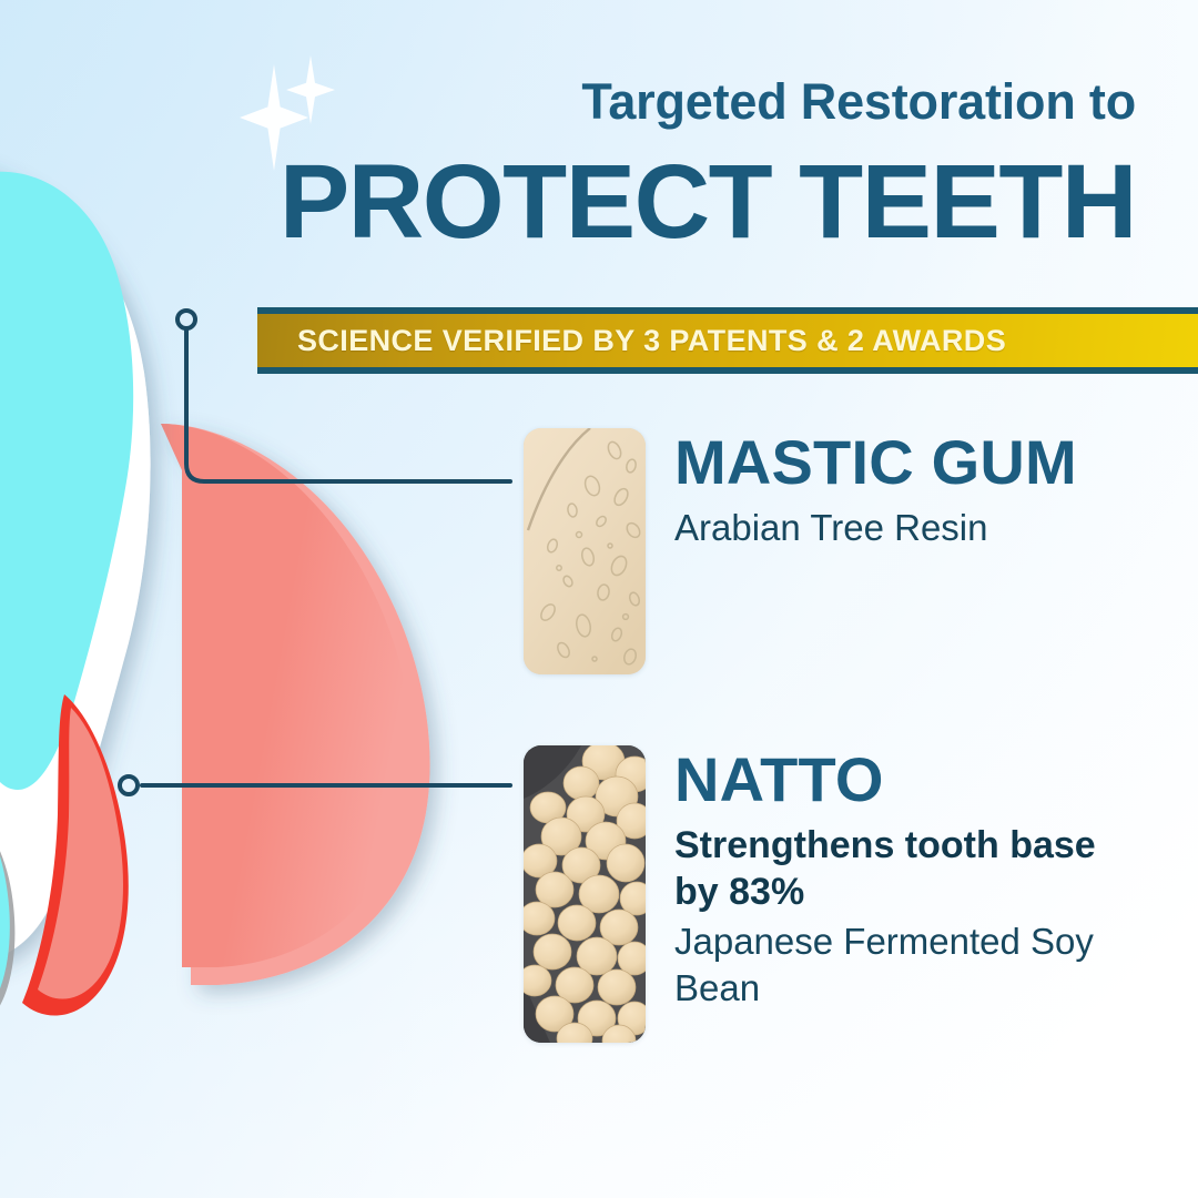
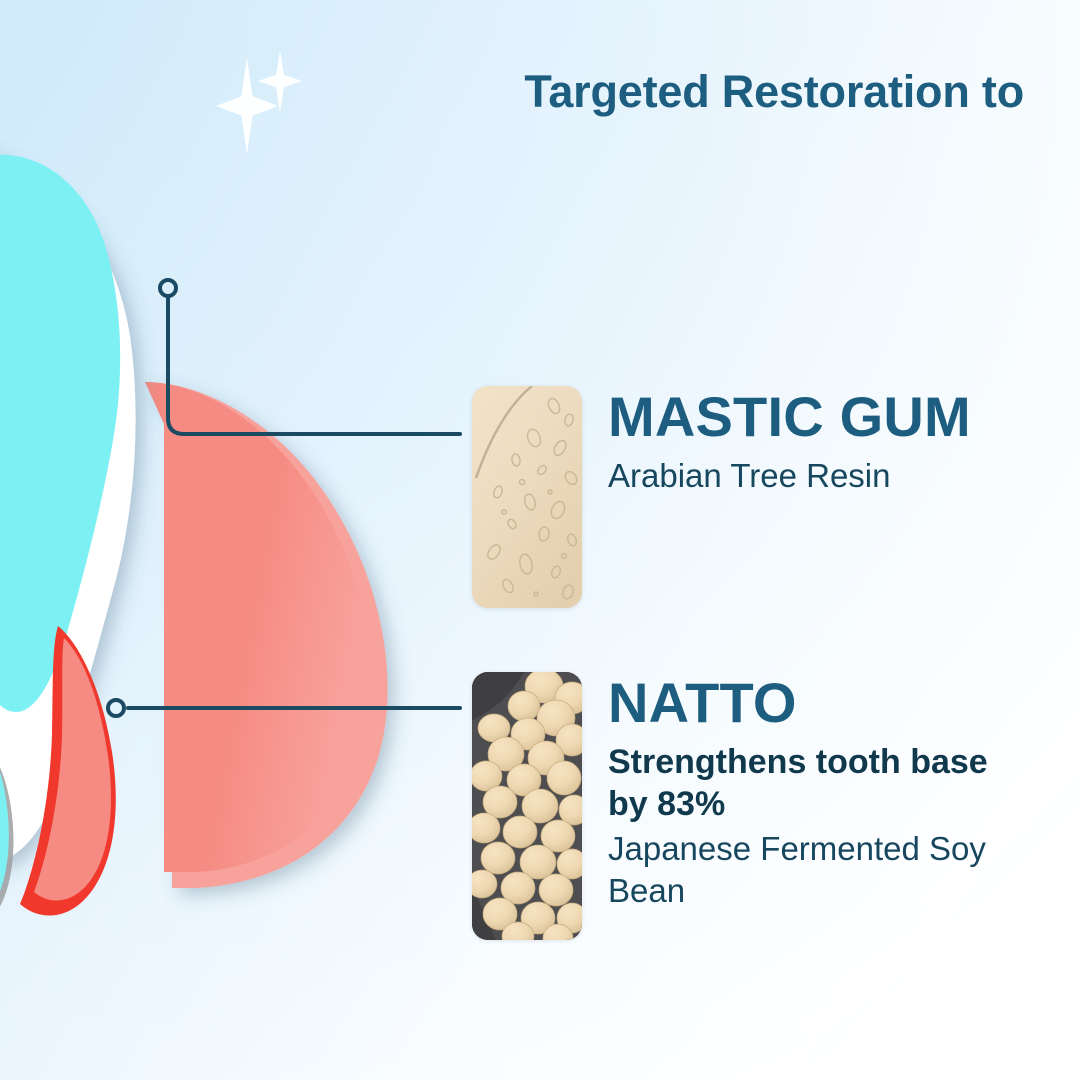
  Targeted Restoration to
- PROTECT TEETH
- SCIENCE VERIFIED BY 3 PATENTS & 2 AWARDS
  MASTIC GUM
  Arabian Tree Resin
  NATTO
  Strengthens tooth base by 83%
  Japanese Fermented Soy Bean
